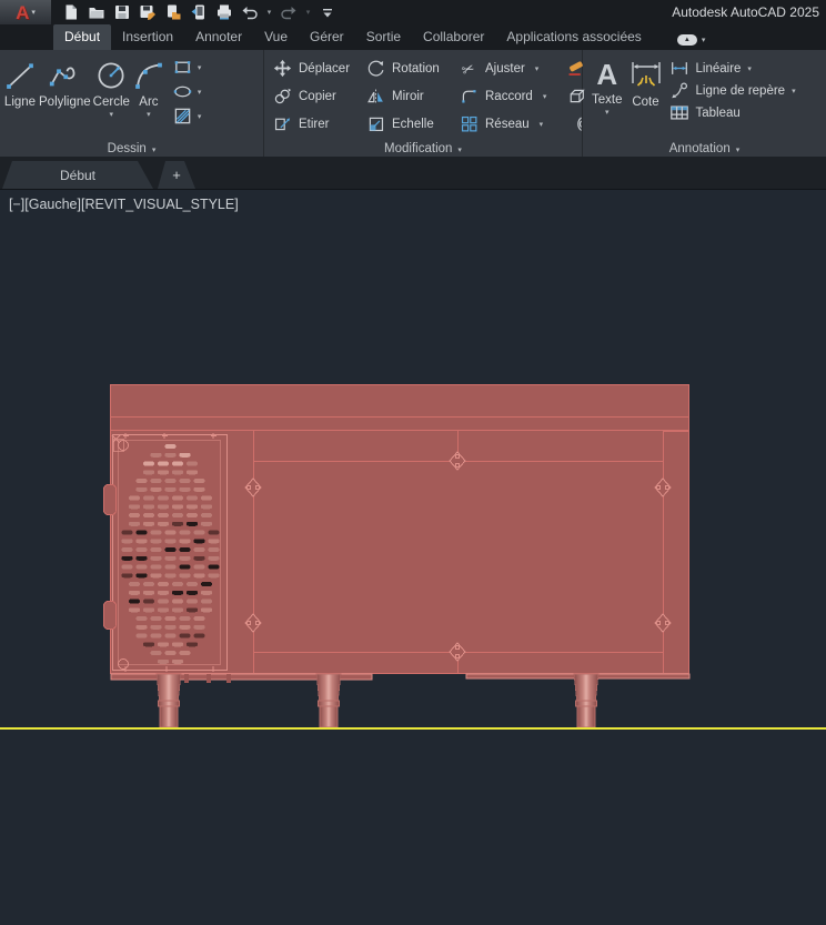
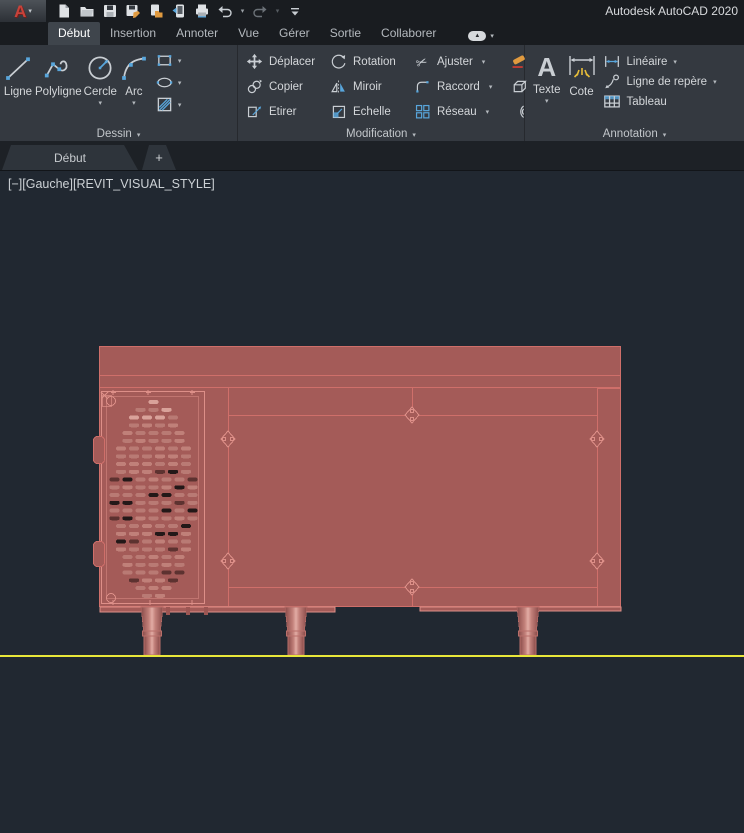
  A
- Autodesk AutoCAD 2025
+ Autodesk AutoCAD 2020
  Début
  Insertion
  Annoter
  Vue
  Gérer
  Sortie
  Collaborer
- Applications associées
  Ligne
  Polyligne
  Cercle
  Arc
  Dessin
  Déplacer
  Rotation
  Ajuster
  Copier
  Miroir
  Raccord
  Etirer
  Echelle
  Réseau
  Modification
  A
  Texte
  Cote
  Linéaire
  Ligne de repère
  Tableau
  Annotation
  Début
  +
  [−][Gauche][REVIT_VISUAL_STYLE]
